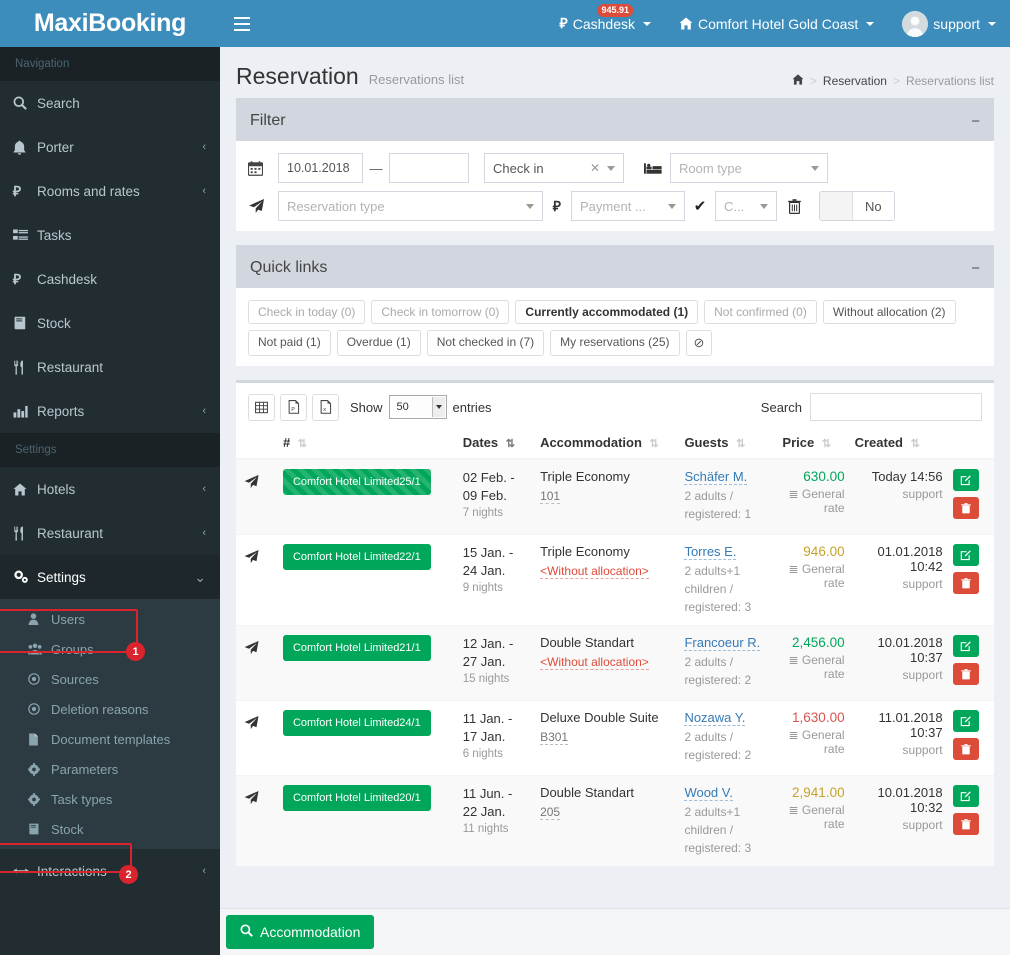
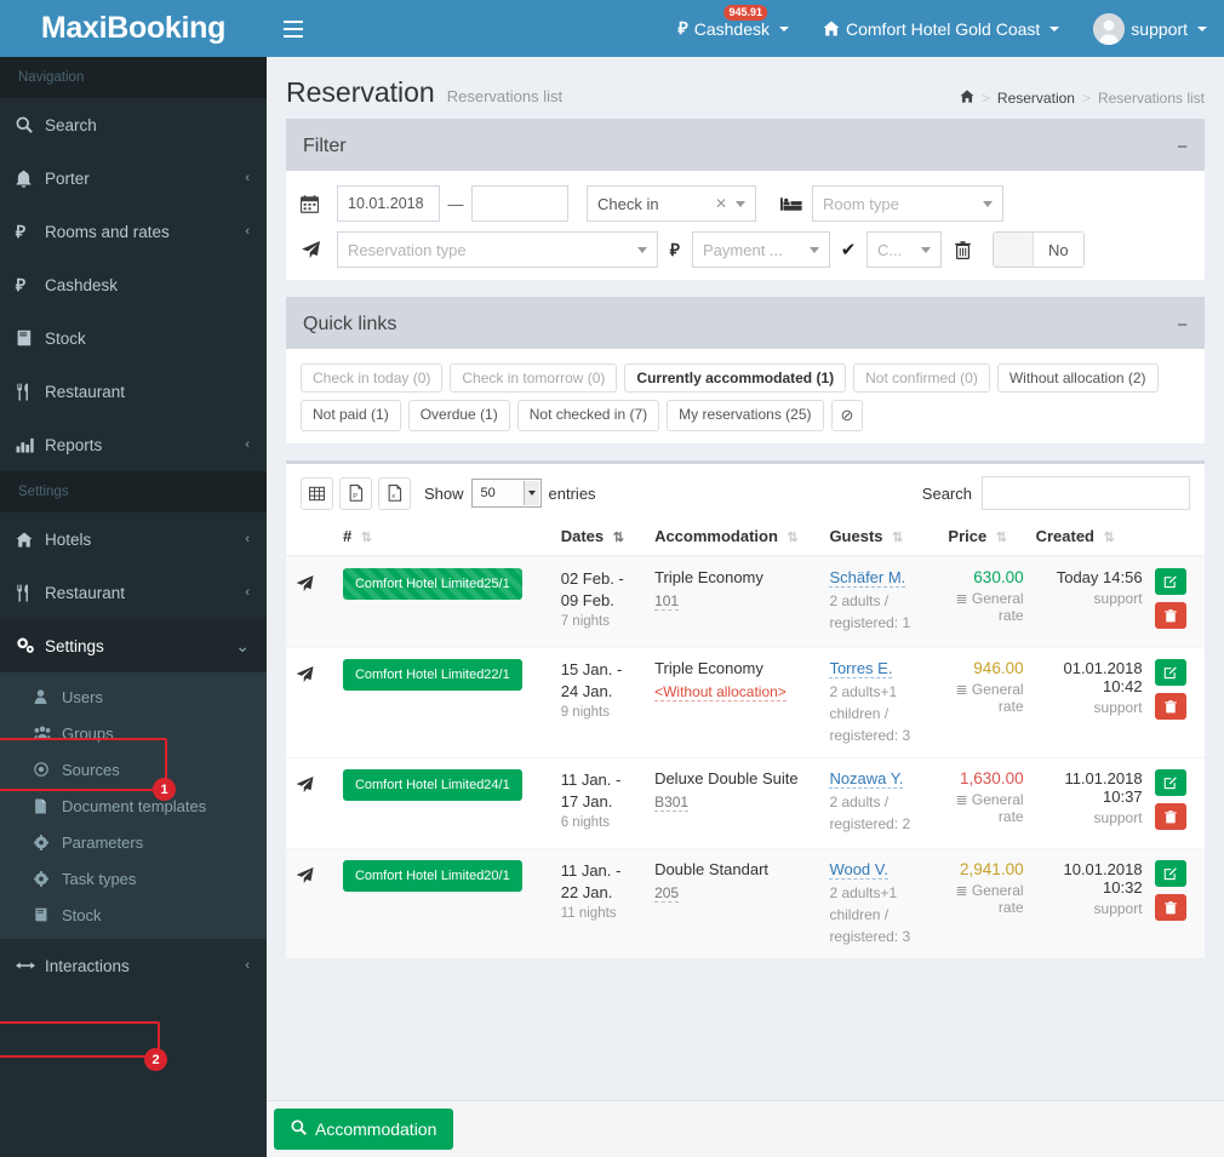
  MaxiBooking
  945.91
  ₽
  Cashdesk
  Comfort Hotel Gold Coast
  support
  Navigation
  Search
  Porter
  ‹
  ₽
  Rooms and rates
  ‹
- Tasks
  ₽
  Cashdesk
  Stock
  Restaurant
  Reports
  ‹
  Settings
  Hotels
  ‹
  Restaurant
  ‹
  Settings
  ⌄
  Users
  Groups
  Sources
- Deletion reasons
  Document templates
  Parameters
  Task types
  Stock
  Interactions
  ‹
  1
  2
  Reservation
  Reservations list
  >
  Reservation
  >
  Reservations list
  Filter
  −
  10.01.2018
  —
  Check in
  ✕
  Room type
  Reservation type
  ₽
  Payment ...
  ✔
  C...
  No
  Quick links
  −
  Check in today (0)
  Check in tomorrow (0)
  Currently accommodated (1)
  Not confirmed (0)
  Without allocation (2)
  Not paid (1)
  Overdue (1)
  Not checked in (7)
  My reservations (25)
  ⊘
  Show
  50
  entries
  Search
  	# ⇅	Dates ⇅	Accommodation ⇅	Guests ⇅	Price ⇅	Created ⇅
  	Comfort Hotel Limited25/1	02 Feb. - 09 Feb. 7 nights	Triple Economy 101	Schäfer M. 2 adults / registered: 1	630.00 ≣ General rate	Today 14:56 support
  	Comfort Hotel Limited22/1	15 Jan. - 24 Jan. 9 nights	Triple Economy <Without allocation>	Torres E. 2 adults+1 children / registered: 3	946.00 ≣ General rate	01.01.2018 10:42 support
- 	Comfort Hotel Limited21/1	12 Jan. - 27 Jan. 15 nights	Double Standart <Without allocation>	Francoeur R. 2 adults / registered: 2	2,456.00 ≣ General rate	10.01.2018 10:37 support
  	Comfort Hotel Limited24/1	11 Jan. - 17 Jan. 6 nights	Deluxe Double Suite B301	Nozawa Y. 2 adults / registered: 2	1,630.00 ≣ General rate	11.01.2018 10:37 support
- 	Comfort Hotel Limited20/1	11 Jun. - 22 Jan. 11 nights	Double Standart 205	Wood V. 2 adults+1 children / registered: 3	2,941.00 ≣ General rate	10.01.2018 10:32 support
+ 	Comfort Hotel Limited20/1	11 Jan. - 22 Jan. 11 nights	Double Standart 205	Wood V. 2 adults+1 children / registered: 3	2,941.00 ≣ General rate	10.01.2018 10:32 support
  Accommodation
